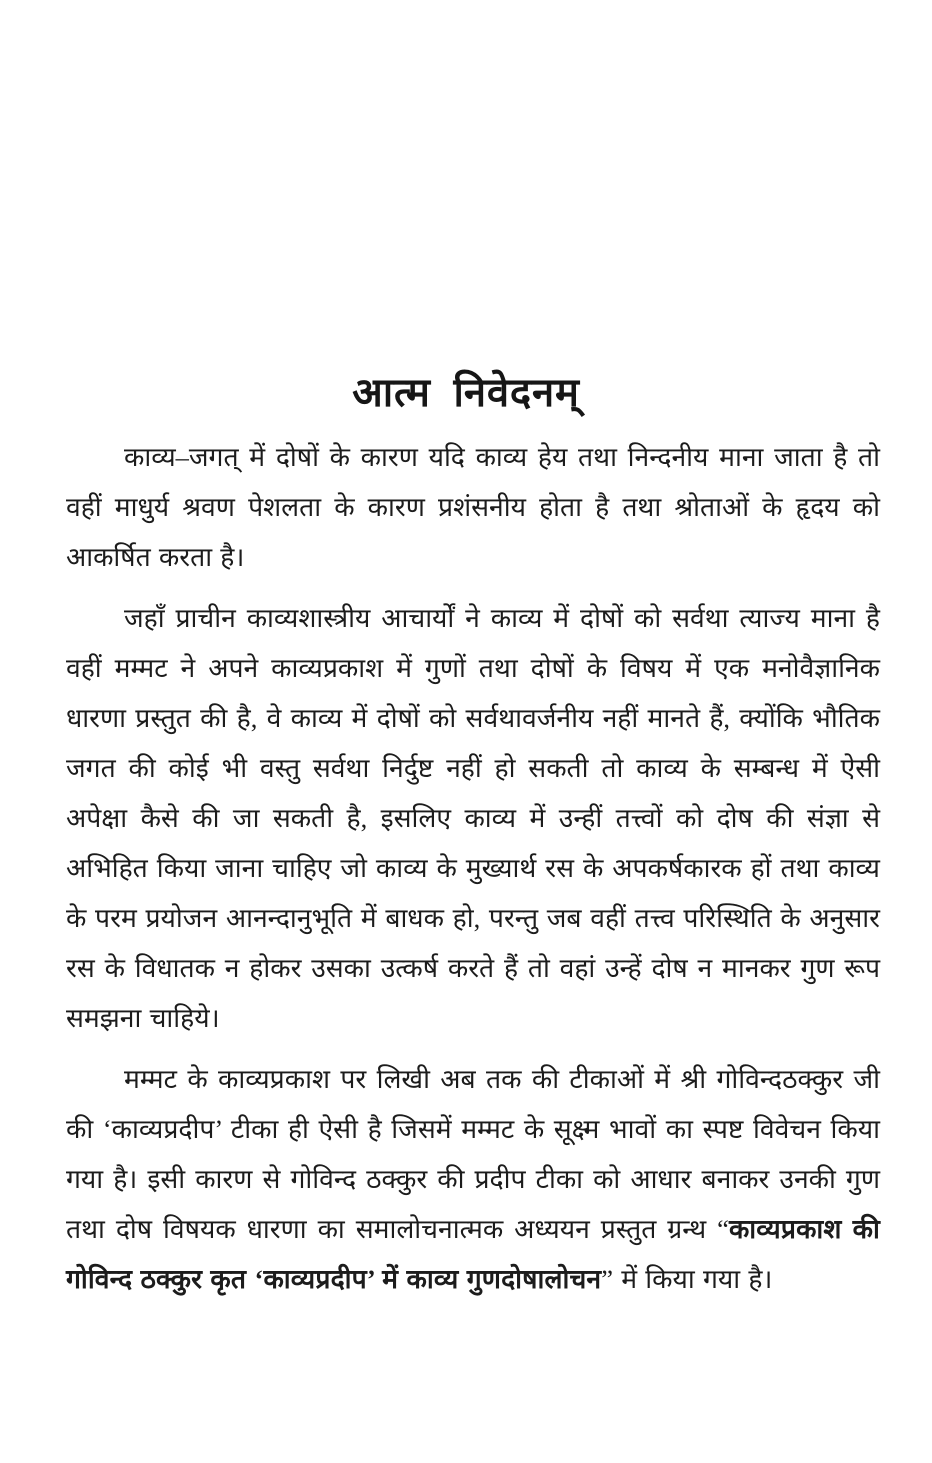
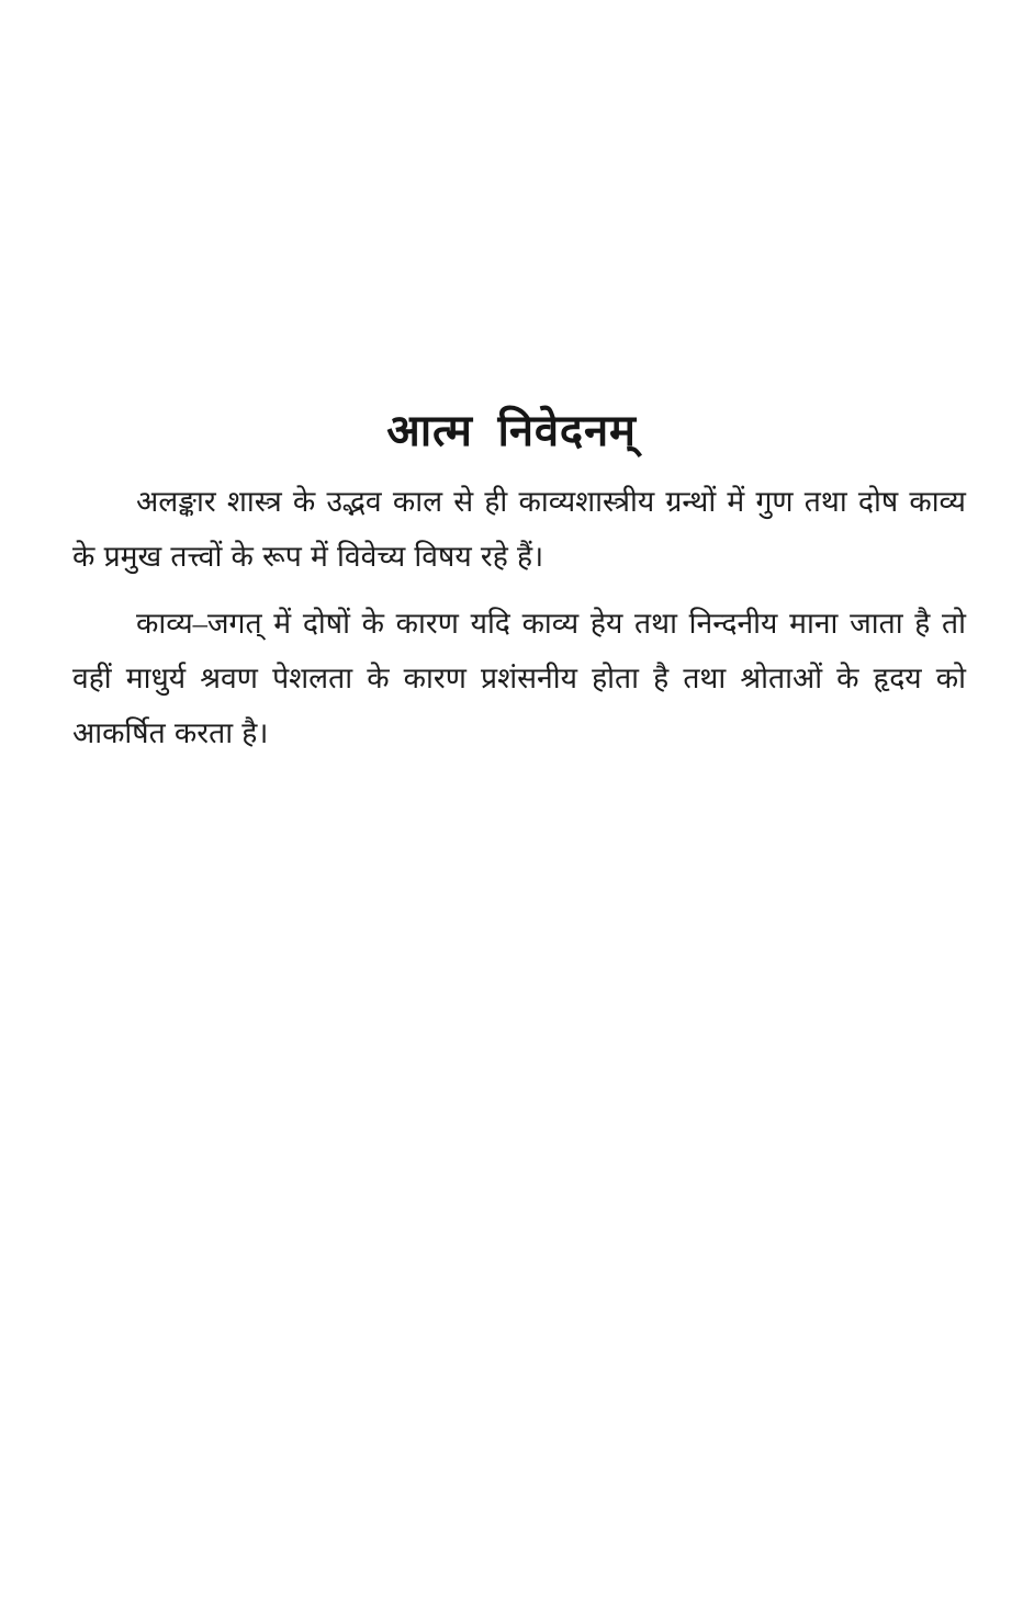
  आत्म निवेदनम्
+ अलङ्कार शास्त्र के उद्भव काल से ही काव्यशास्त्रीय ग्रन्थों में गुण तथा दोष काव्य के प्रमुख तत्त्वों के रूप में विवेच्य विषय रहे हैं।
  काव्य–जगत् में दोषों के कारण यदि काव्य हेय तथा निन्दनीय माना जाता है तो वहीं माधुर्य श्रवण पेशलता के कारण प्रशंसनीय होता है तथा श्रोताओं के हृदय को आकर्षित करता है।
- जहाँ प्राचीन काव्यशास्त्रीय आचार्यों ने काव्य में दोषों को सर्वथा त्याज्य माना है वहीं मम्मट ने अपने काव्यप्रकाश में गुणों तथा दोषों के विषय में एक मनोवैज्ञानिक धारणा प्रस्तुत की है, वे काव्य में दोषों को सर्वथावर्जनीय नहीं मानते हैं, क्योंकि भौतिक जगत की कोई भी वस्तु सर्वथा निर्दुष्ट नहीं हो सकती तो काव्य के सम्बन्ध में ऐसी अपेक्षा कैसे की जा सकती है, इसलिए काव्य में उन्हीं तत्त्वों को दोष की संज्ञा से अभिहित किया जाना चाहिए जो काव्य के मुख्यार्थ रस के अपकर्षकारक हों तथा काव्य के परम प्रयोजन आनन्दानुभूति में बाधक हो, परन्तु जब वहीं तत्त्व परिस्थिति के अनुसार रस के विधातक न होकर उसका उत्कर्ष करते हैं तो वहां उन्हें दोष न मानकर गुण रूप समझना चाहिये।
- मम्मट के काव्यप्रकाश पर लिखी अब तक की टीकाओं में श्री गोविन्दठक्कुर जी की ‘काव्यप्रदीप’ टीका ही ऐसी है जिसमें मम्मट के सूक्ष्म भावों का स्पष्ट विवेचन किया गया है। इसी कारण से गोविन्द ठक्कुर की प्रदीप टीका को आधार बनाकर उनकी गुण तथा दोष विषयक धारणा का समालोचनात्मक अध्ययन प्रस्तुत ग्रन्थ “काव्यप्रकाश की गोविन्द ठक्कुर कृत ‘काव्यप्रदीप’ में काव्य गुणदोषालोचन” में किया गया है।
